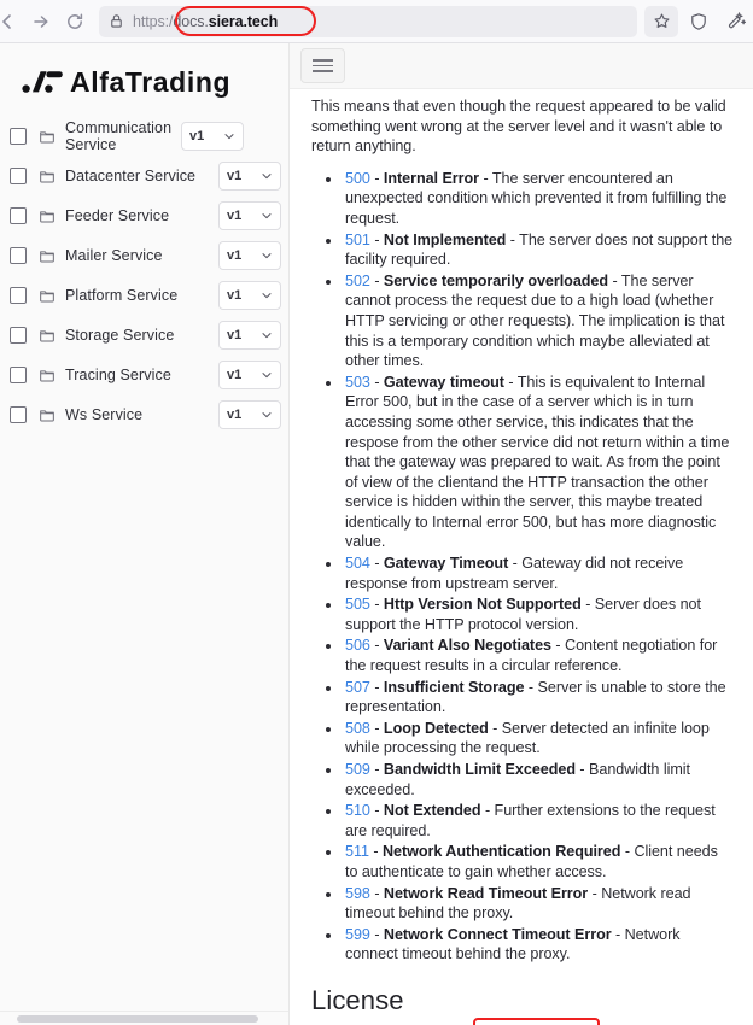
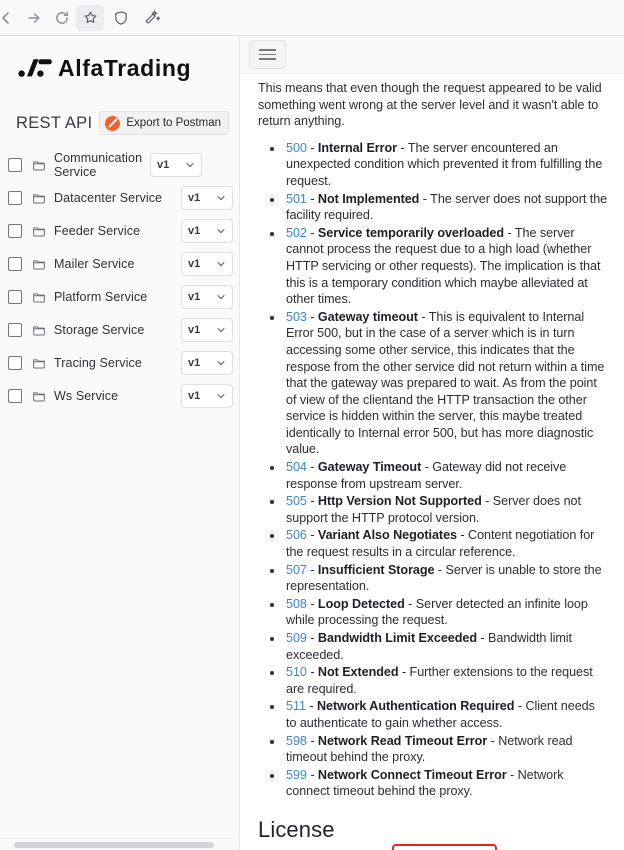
- https:/docs.siera.tech
  AlfaTrading
+ REST API
+ Export to Postman
  Communication Service
  v1
  Datacenter Service
  v1
  Feeder Service
  v1
  Mailer Service
  v1
  Platform Service
  v1
  Storage Service
  v1
  Tracing Service
  v1
  Ws Service
  v1
  This means that even though the request appeared to be valid
  something went wrong at the server level and it wasn't able to return anything.
  500 - Internal Error - The server encountered an unexpected condition which prevented it from fulfilling the request.
  501 - Not Implemented - The server does not support the facility required.
  502 - Service temporarily overloaded - The server cannot process the request due to a high load (whether HTTP servicing or other requests). The implication is that this is a temporary condition which maybe alleviated at other times.
  503 - Gateway timeout - This is equivalent to Internal Error 500, but in the case of a server which is in turn accessing some other service, this indicates that the respose from the other service did not return within a time that the gateway was prepared to wait. As from the point of view of the clientand the HTTP transaction the other service is hidden within the server, this maybe treated identically to Internal error 500, but has more diagnostic value.
  504 - Gateway Timeout - Gateway did not receive response from upstream server.
  505 - Http Version Not Supported - Server does not support the HTTP protocol version.
  506 - Variant Also Negotiates - Content negotiation for the request results in a circular reference.
  507 - Insufficient Storage - Server is unable to store the representation.
  508 - Loop Detected - Server detected an infinite loop while processing the request.
  509 - Bandwidth Limit Exceeded - Bandwidth limit exceeded.
  510 - Not Extended - Further extensions to the request are required.
  511 - Network Authentication Required - Client needs to authenticate to gain whether access.
  598 - Network Read Timeout Error - Network read timeout behind the proxy.
  599 - Network Connect Timeout Error - Network connect timeout behind the proxy.
  License
